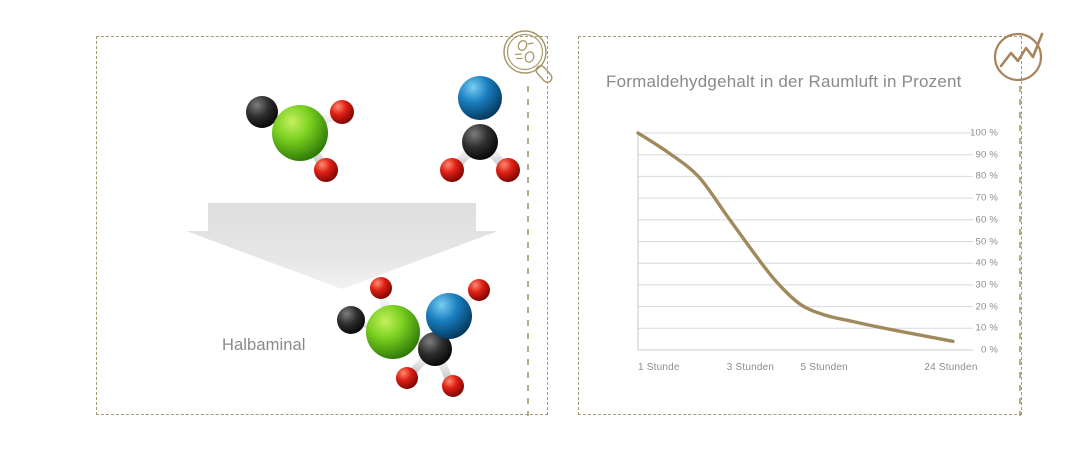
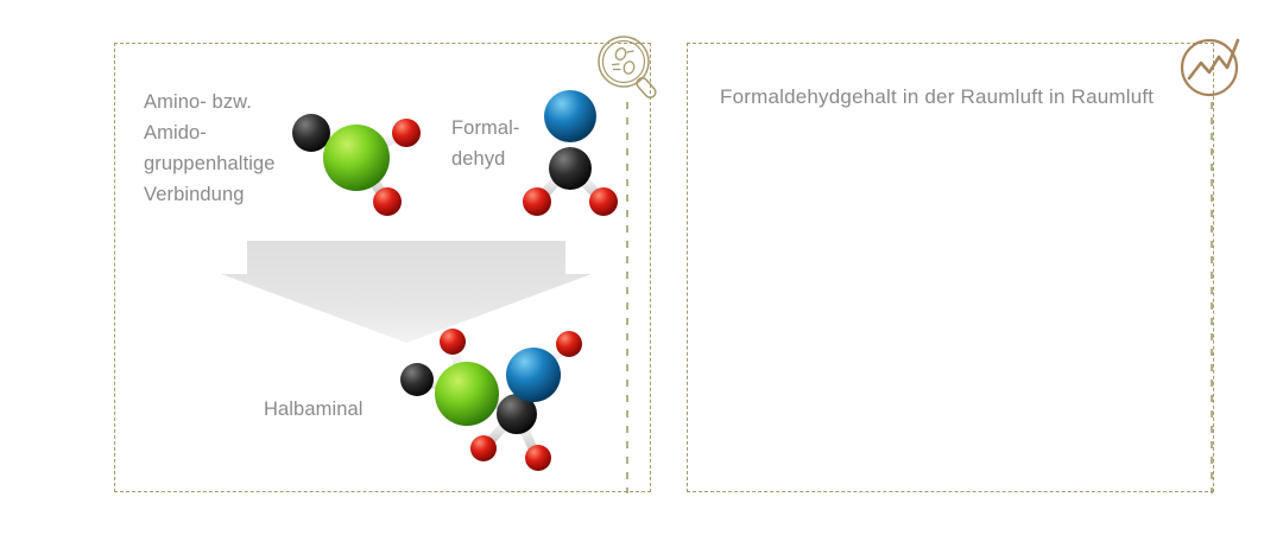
+ Amino- bzw.
+ Amido-
+ gruppenhaltige
+ Verbindung
+ Formal-
+ dehyd
  Halbaminal
- Formaldehydgehalt in der Raumluft in Prozent
+ Formaldehydgehalt in der Raumluft in Raumluft
- 100 %
- 90 %
- 80 %
- 70 %
- 60 %
- 50 %
- 40 %
- 30 %
- 20 %
- 10 %
- 0 %
- 1 Stunde
- 3 Stunden
- 5 Stunden
- 24 Stunden
